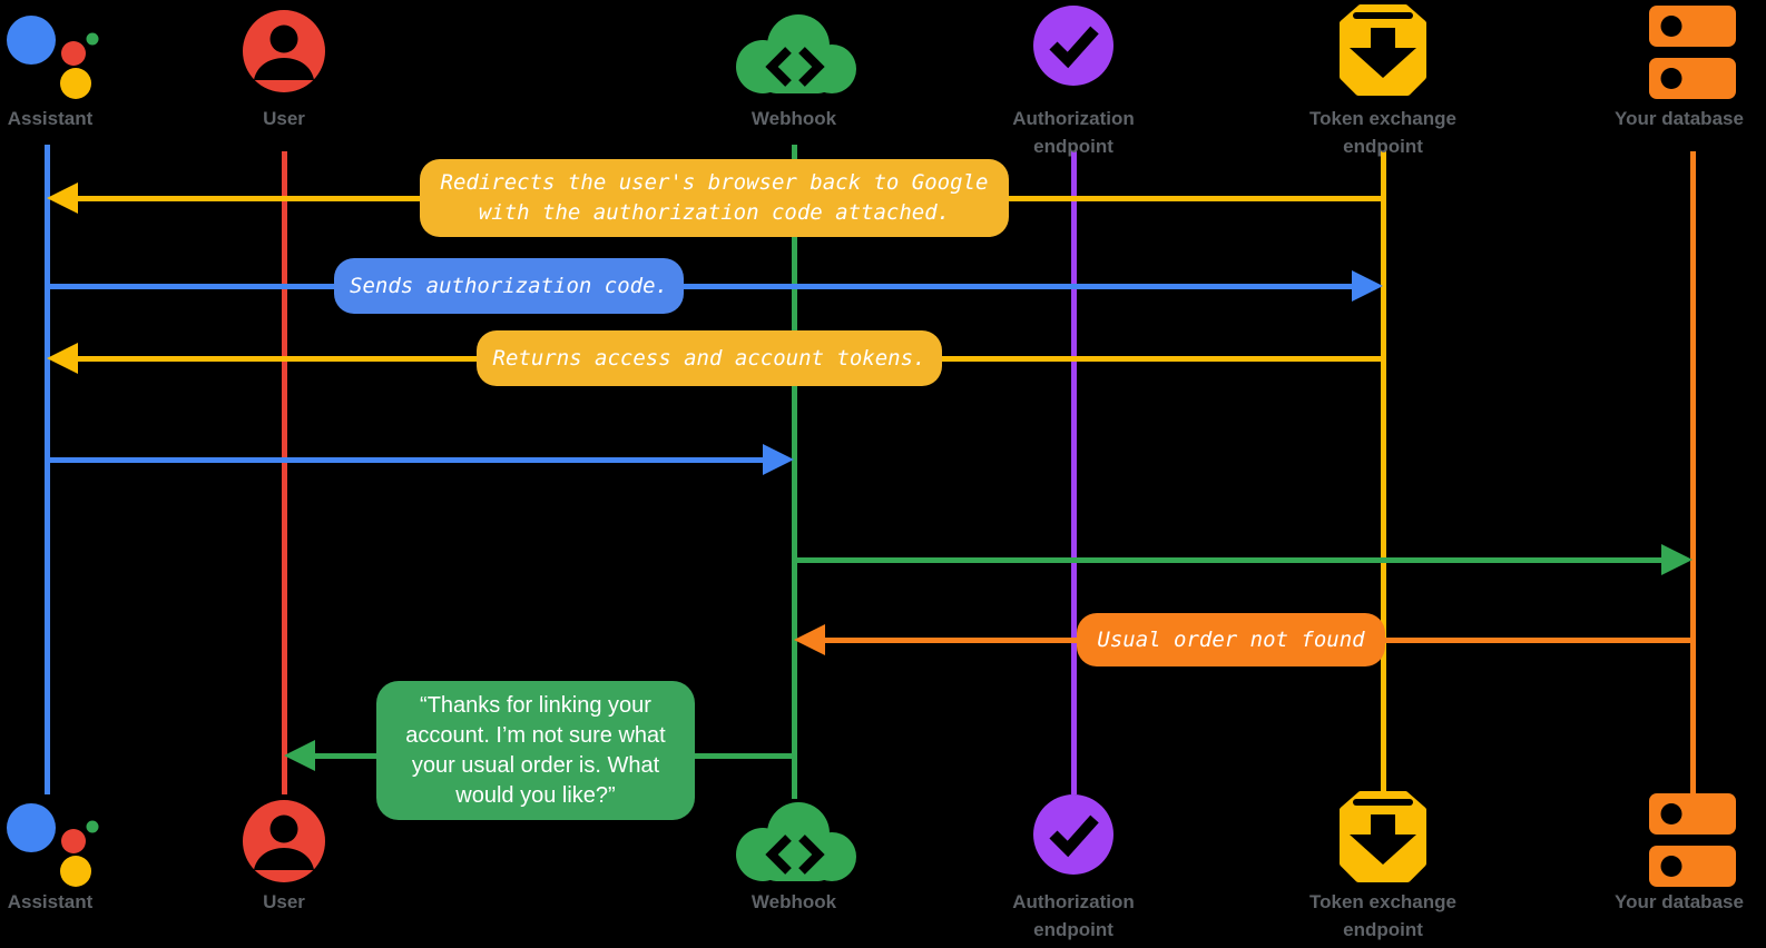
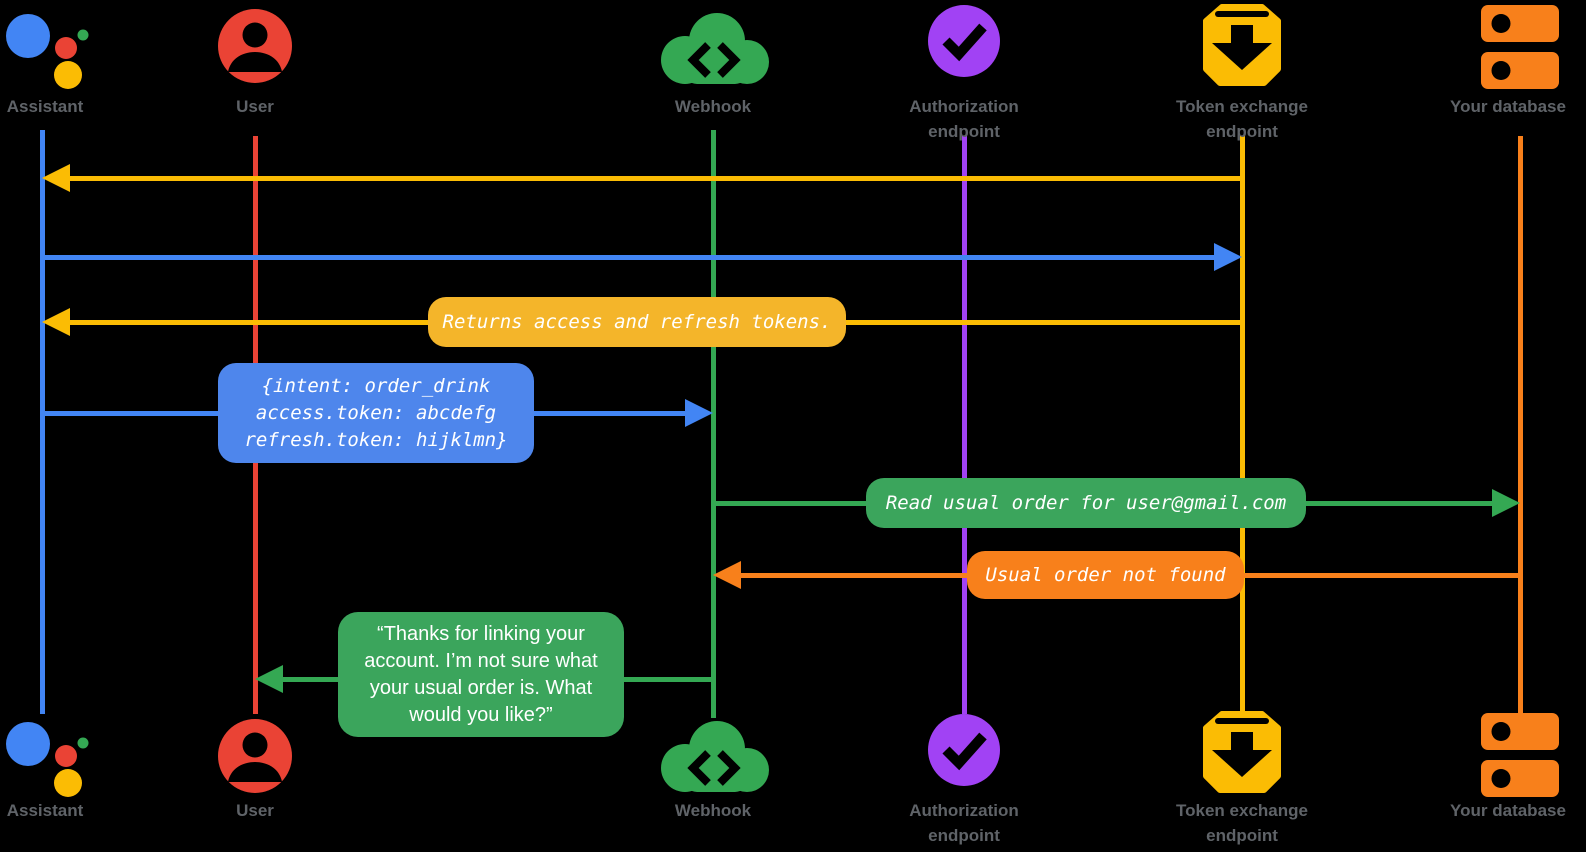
- Redirects the user's browser back to Google
- with the authorization code attached.
- Sends authorization code.
- Returns access and account tokens.
+ Returns access and refresh tokens.
+ {intent: order_drink
+ access.token: abcdefg
+ refresh.token: hijklmn}
+ Read usual order for user@gmail.com
  Usual order not found
  “Thanks for linking your
  account. I’m not sure what
  your usual order is. What
  would you like?”
  Assistant
  User
  Webhook
  Authorization
  endpoint
  Token exchange
  endpoint
  Your database
  Assistant
  User
  Webhook
  Authorization
  endpoint
  Token exchange
  endpoint
  Your database
